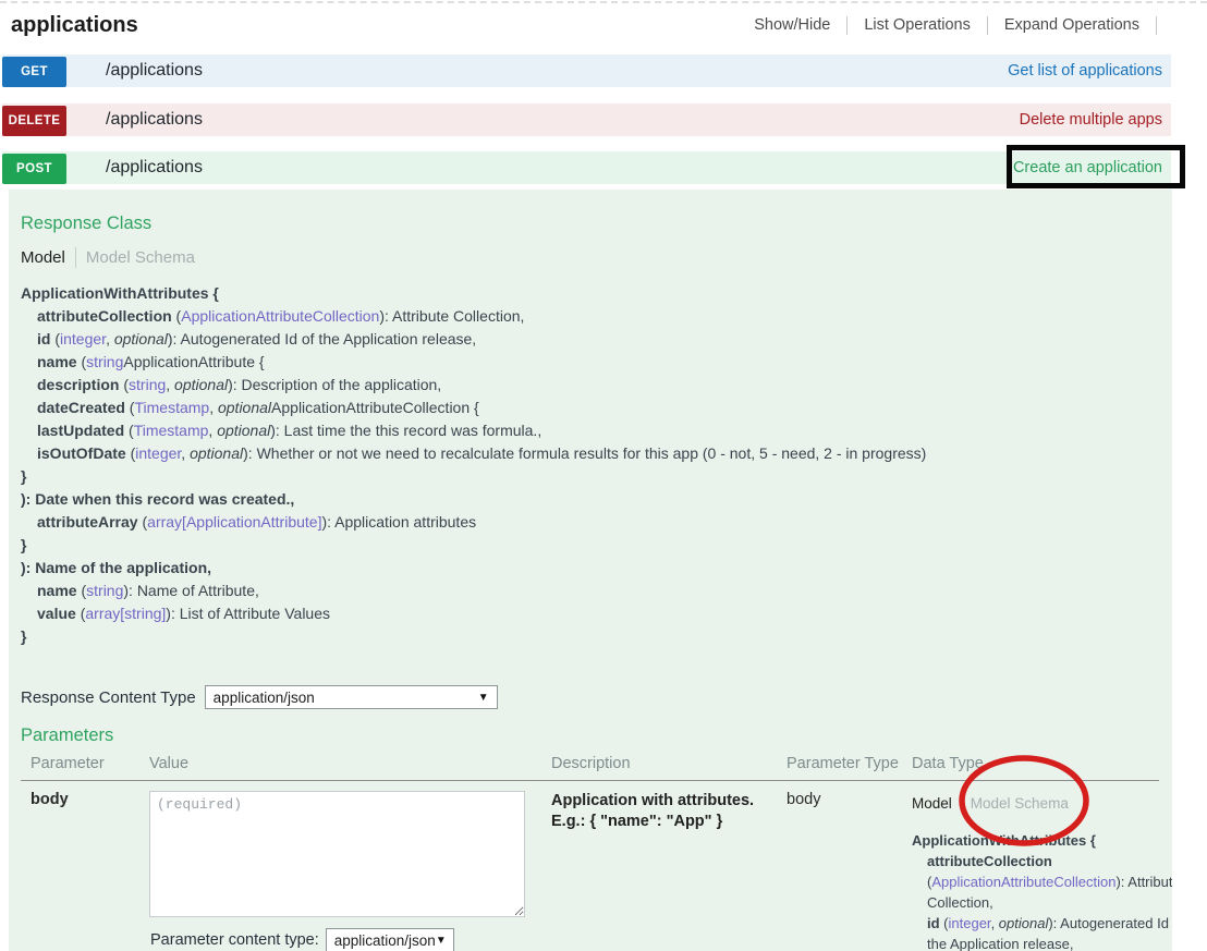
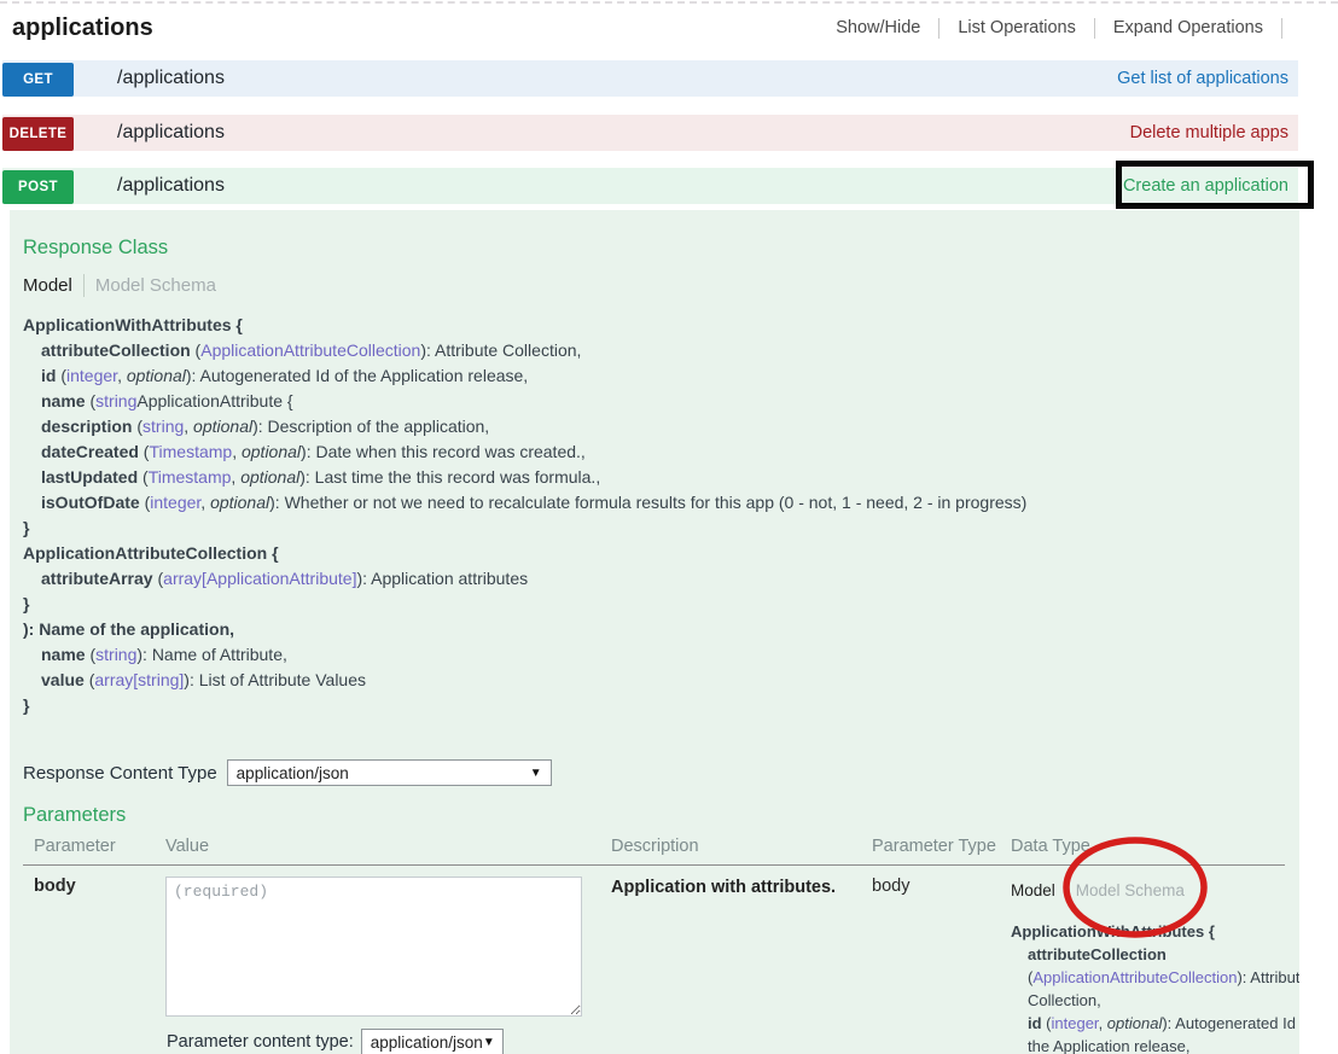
  applications
  Show/Hide
  List Operations
  Expand Operations
  GET
  /applications
  Get list of applications
  DELETE
  /applications
  Delete multiple apps
  POST
  /applications
  Create an application
  Response Class
  Model
  Model Schema
  ApplicationWithAttributes {
  attributeCollection (ApplicationAttributeCollection): Attribute Collection,
  id (integer, optional): Autogenerated Id of the Application release,
  name (stringApplicationAttribute {
  description (string, optional): Description of the application,
- dateCreated (Timestamp, optionalApplicationAttributeCollection {
+ dateCreated (Timestamp, optional): Date when this record was created.,
  lastUpdated (Timestamp, optional): Last time the this record was formula.,
- isOutOfDate (integer, optional): Whether or not we need to recalculate formula results for this app (0 - not, 5 - need, 2 - in progress)
+ isOutOfDate (integer, optional): Whether or not we need to recalculate formula results for this app (0 - not, 1 - need, 2 - in progress)
  }
- ): Date when this record was created.,
+ ApplicationAttributeCollection {
  attributeArray (array[ApplicationAttribute]): Application attributes
  }
  ): Name of the application,
  name (string): Name of Attribute,
  value (array[string]): List of Attribute Values
  }
  Response Content Type
  application/json
  ▼
  Parameters
  Parameter
  Value
  Description
  Parameter Type
  Data Type
  body
  (required)
  Parameter content type:
  application/json
  ▼
  Application with attributes.
- E.g.: { "name": "App" }
  body
  Model
  Model Schema
  attributeCollection (ApplicationAttributeCollection): Attribut Collection,
  id (integer, optional): Autogenerated Id the Application release,
